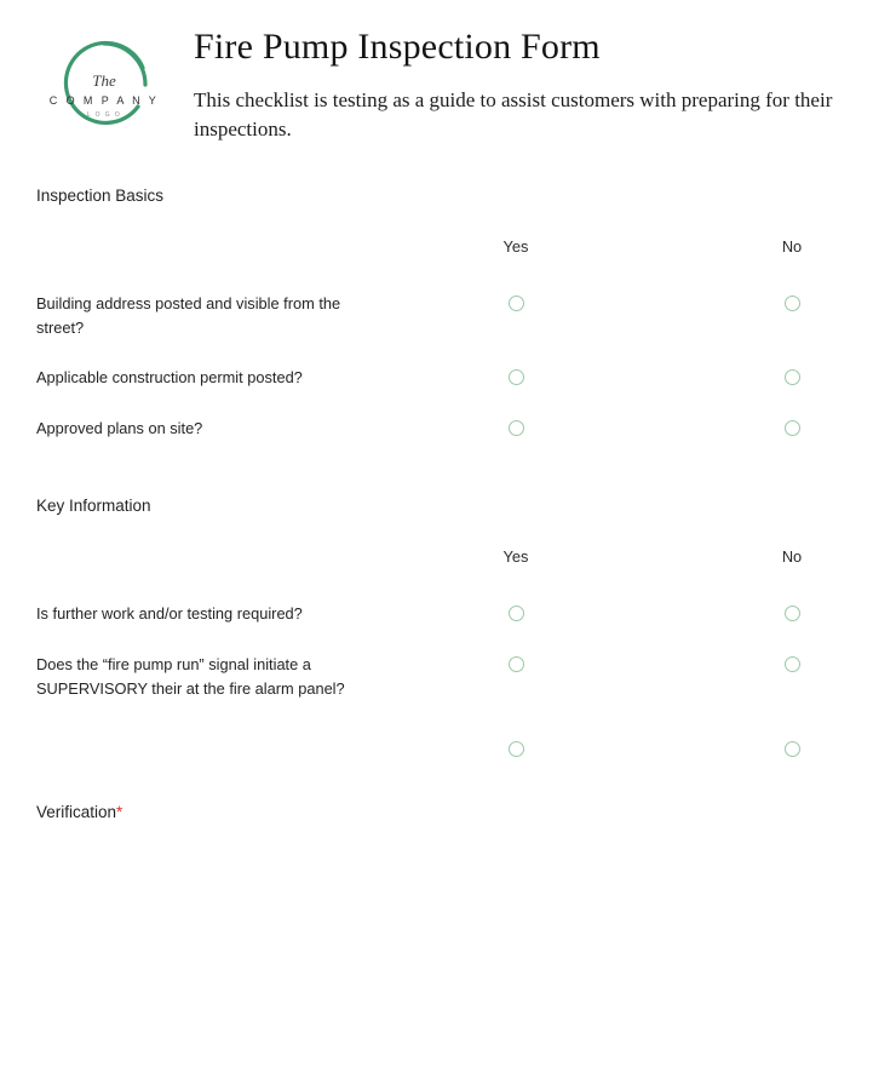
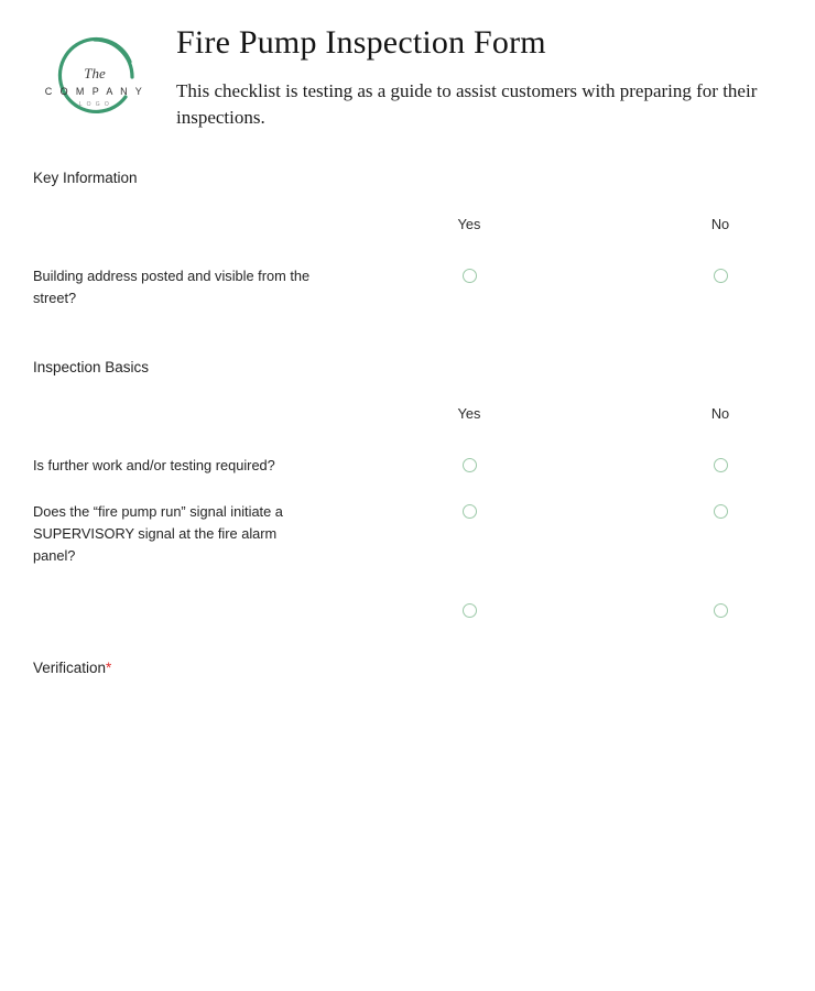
  The
  C O M P A N Y
  Fire Pump Inspection Form
  This checklist is testing as a guide to assist customers with preparing for their inspections.
- Inspection Basics
+ Key Information
  Yes
  No
  Building address posted and visible from the street?
- Applicable construction permit posted?
- Approved plans on site?
- Key Information
+ Inspection Basics
  Yes
  No
  Is further work and/or testing required?
- Does the “fire pump run” signal initiate a SUPERVISORY their at the fire alarm panel?
+ Does the “fire pump run” signal initiate a SUPERVISORY signal at the fire alarm panel?
  Verification*
